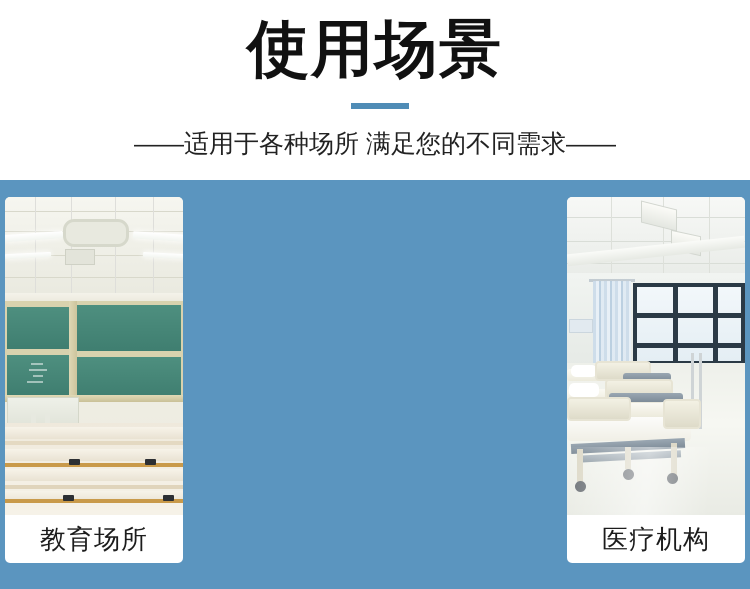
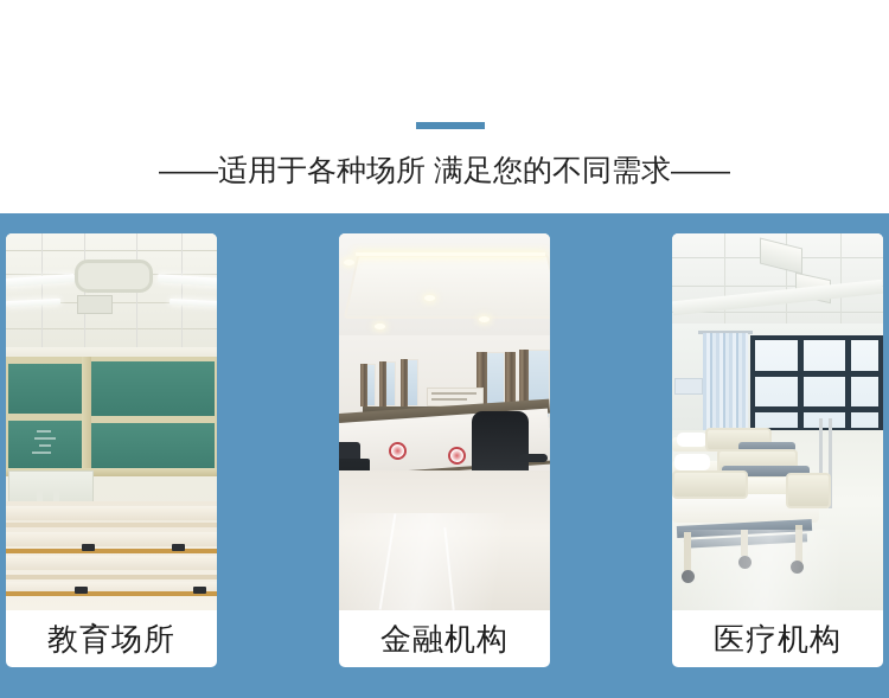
- 使用场景
  ——适用于各种场所 满足您的不同需求——
  教育场所
+ 金融机构
  医疗机构
